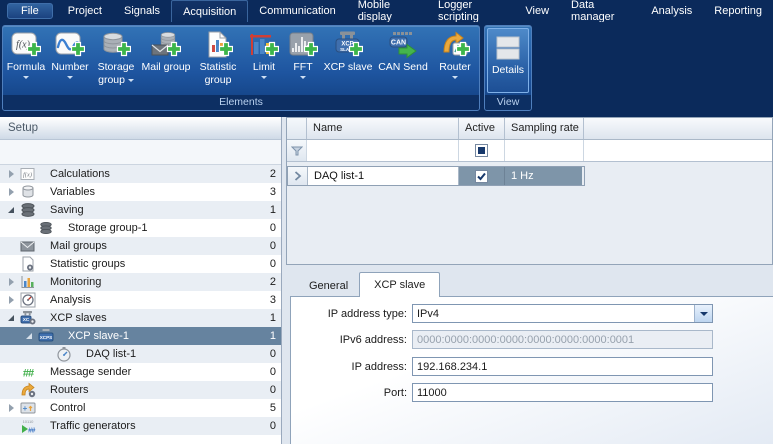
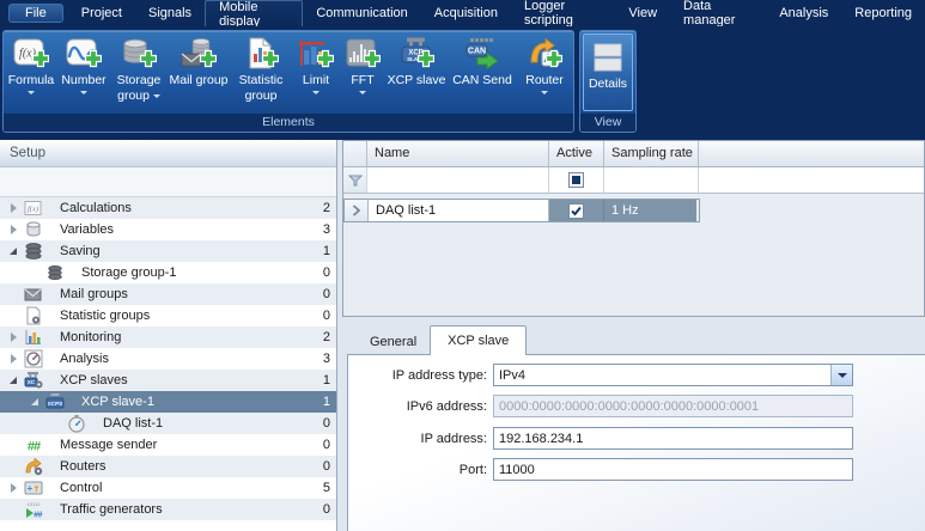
  File
  Project
  Signals
- Acquisition
+ Mobile display
  Communication
- Mobile display
+ Acquisition
  Logger scripting
  View
  Data manager
  Analysis
  Reporting
  f(x)
  Formula
  Number
  Storage
  group
  Mail group
  Statistic
  group
  Limit
  FFT
  XCP slave
  CAN Send
  Router
  Elements
  Details
  View
  Setup
  Calculations
  2
  Variables
  3
  Saving
  1
  Storage group-1
  0
  Mail groups
  0
  Statistic groups
  0
  Monitoring
  2
  Analysis
  3
  XCP slaves
  1
  XCP slave-1
  1
  DAQ list-1
  0
  ##
  Message sender
  0
  Routers
  0
  +
  Control
  5
  Traffic generators
  0
  Name
  Active
  Sampling rate
  DAQ list-1
  1 Hz
  General
  XCP slave
  IP address type:
  IPv4
  IPv6 address:
  0000:0000:0000:0000:0000:0000:0000:0001
  IP address:
  192.168.234.1
  Port:
  11000
